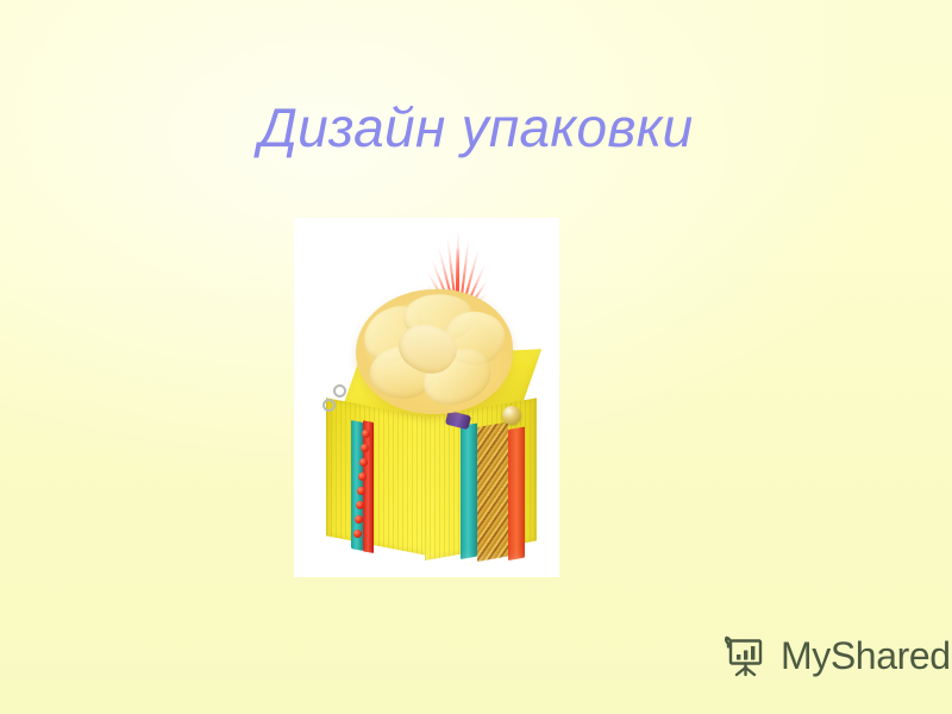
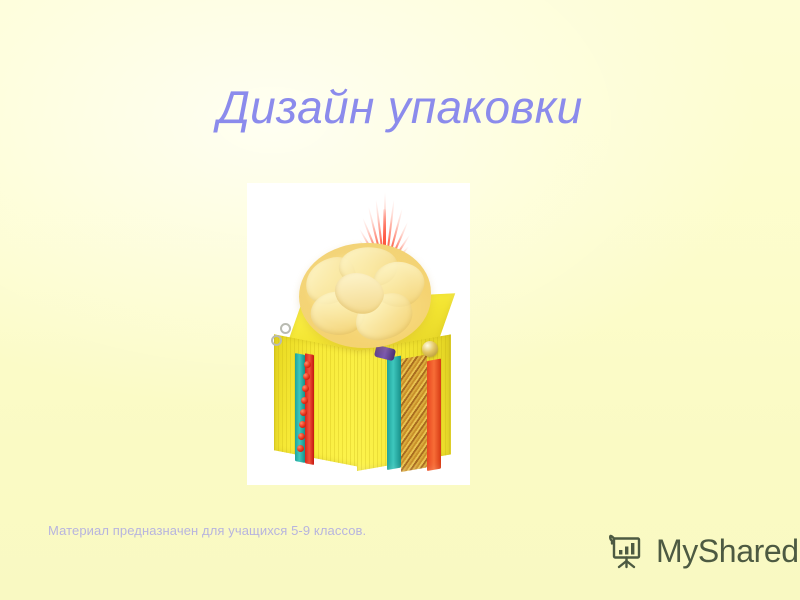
  Дизайн упаковки
+ Материал предназначен для учащихся 5-9 классов.
  MyShared
